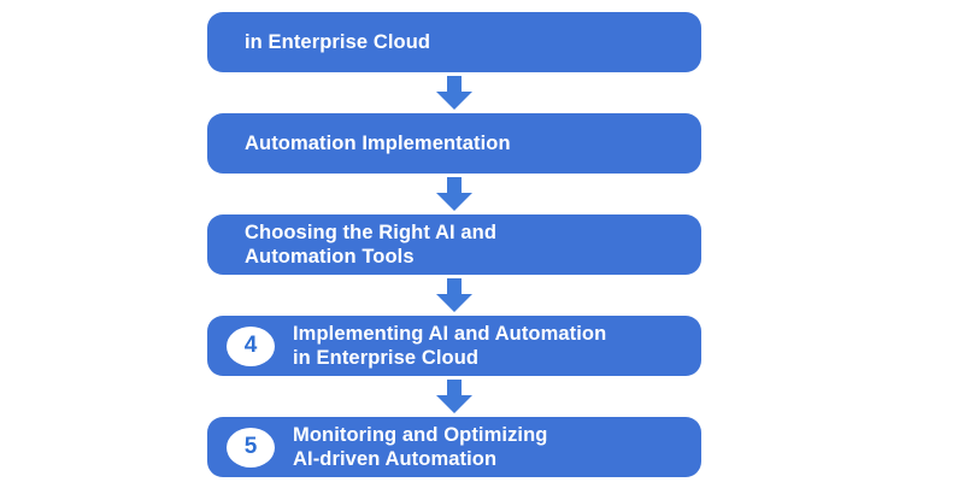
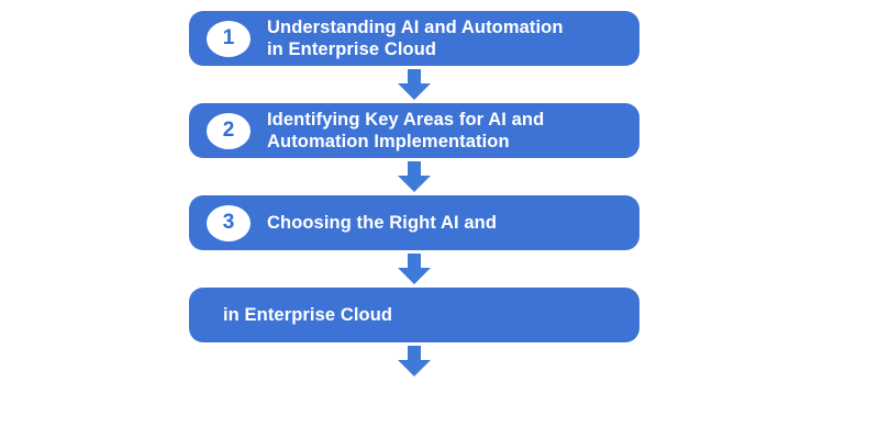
+ 1
+ Understanding AI and Automation
  in Enterprise Cloud
+ 2
+ Identifying Key Areas for AI and
  Automation Implementation
+ 3
  Choosing the Right AI and
- Automation Tools
- 4
- Implementing AI and Automation
  in Enterprise Cloud
- 5
- Monitoring and Optimizing
- AI-driven Automation
